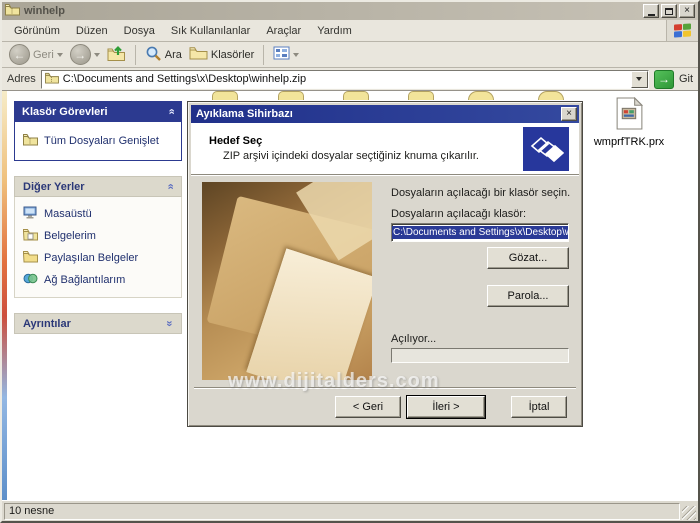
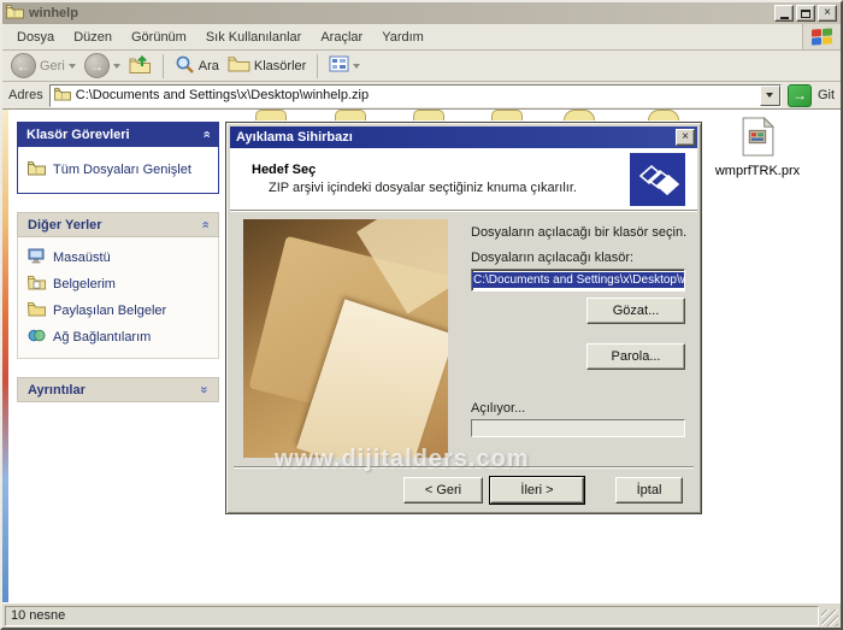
  winhelp
  ×
- Görünüm
+ Dosya
  Düzen
- Dosya
+ Görünüm
  Sık Kullanılanlar
  Araçlar
  Yardım
  ←
  Geri
  →
  Ara
  Klasörler
  Adres
  C:\Documents and Settings\x\Desktop\winhelp.zip
  →
  Git
  Klasör Görevleri
  Tüm Dosyaları Genişlet
  Diğer Yerler
  Masaüstü
  Belgelerim
  Paylaşılan Belgeler
  Ağ Bağlantılarım
  Ayrıntılar
  wmprfTRK.prx
  Ayıklama Sihirbazı
  ×
  Hedef Seç
  ZIP arşivi içindeki dosyalar seçtiğiniz knuma çıkarılır.
  Dosyaların açılacağı bir klasör seçin.
  Dosyaların açılacağı klasör:
  C:\Documents and Settings\x\Desktop\
  Gözat...
  Parola...
  Açılıyor...
  < Geri
  İleri >
  İptal
  www.dijitalders.com
  10 nesne
